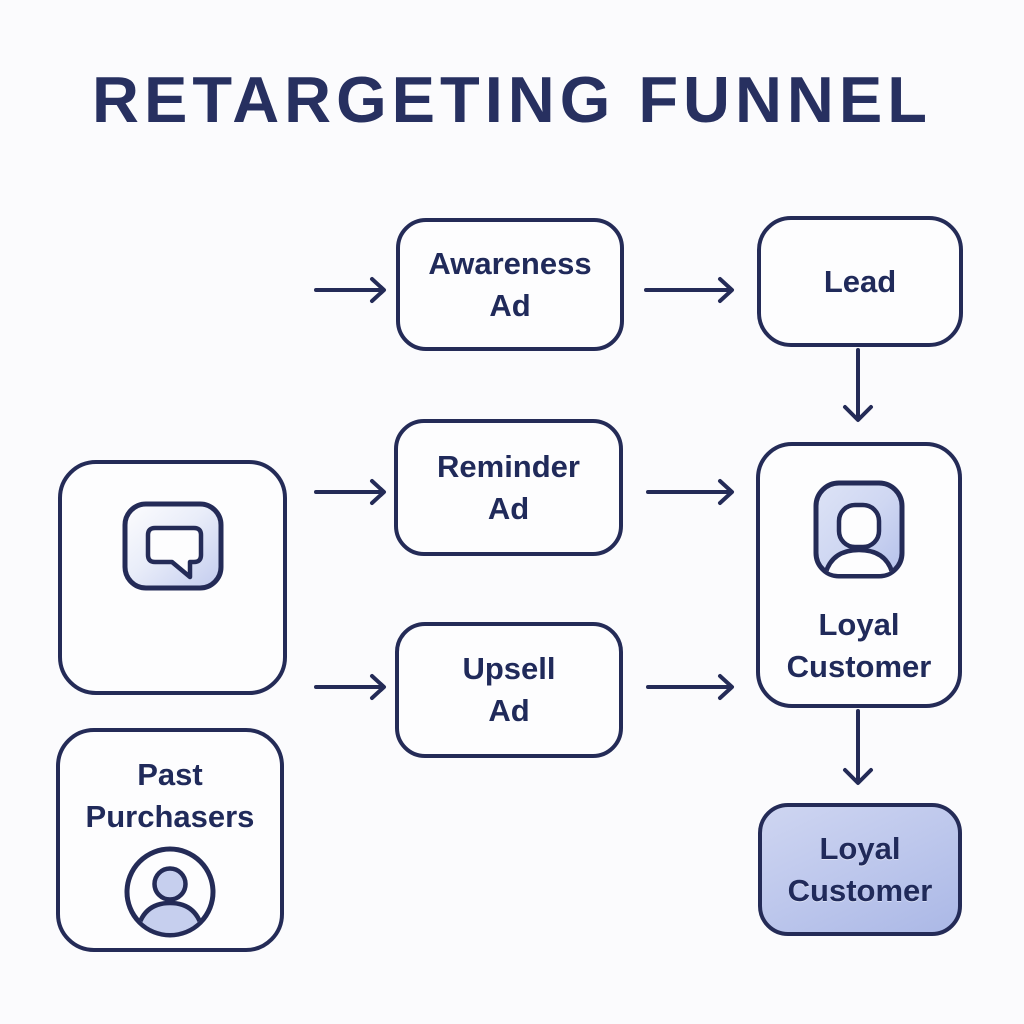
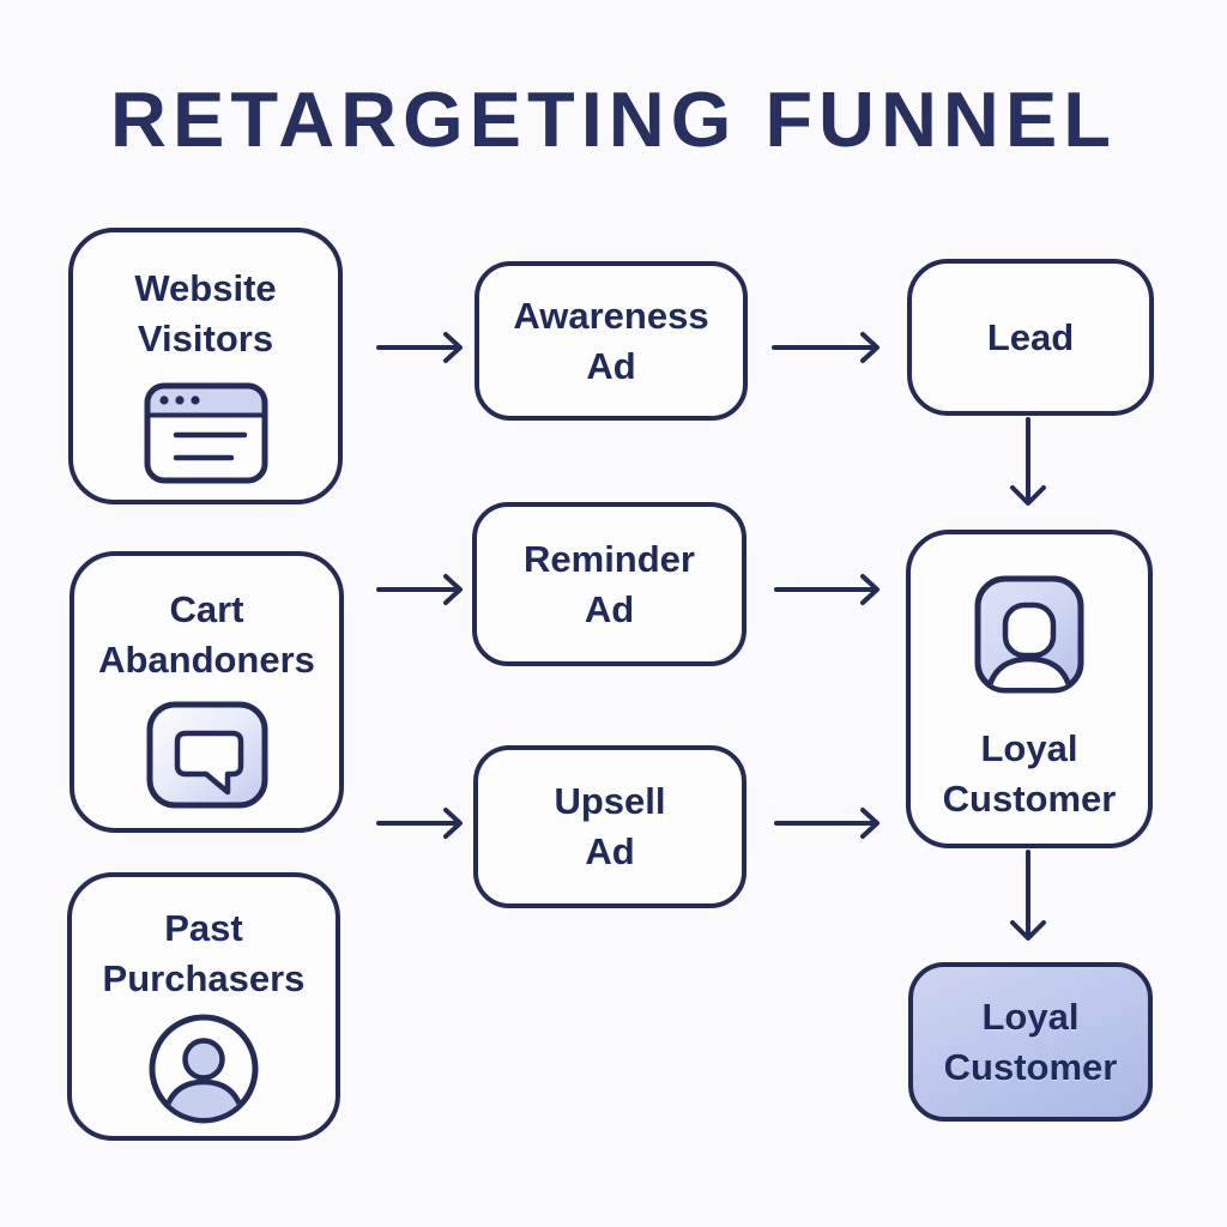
  RETARGETING FUNNEL
+ Website
+ Visitors
+ Cart
+ Abandoners
  Past
  Purchasers
  Awareness
  Ad
  Reminder
  Ad
  Upsell
  Ad
  Lead
  Loyal
  Customer
  Loyal
  Customer
